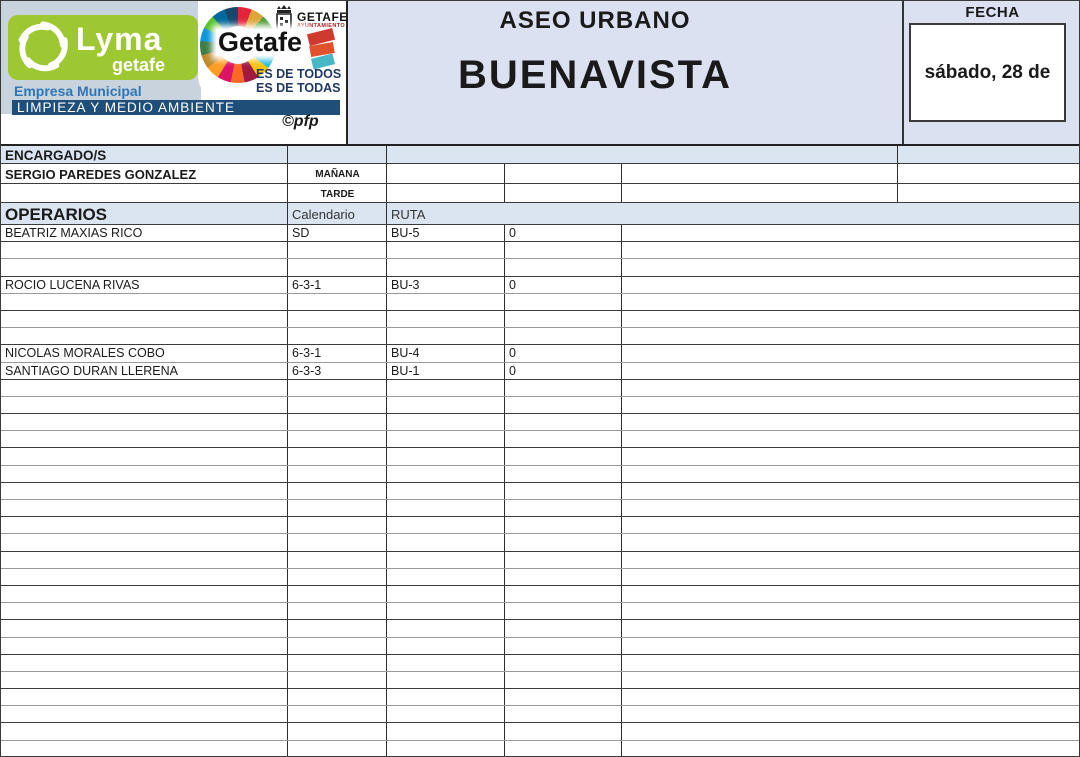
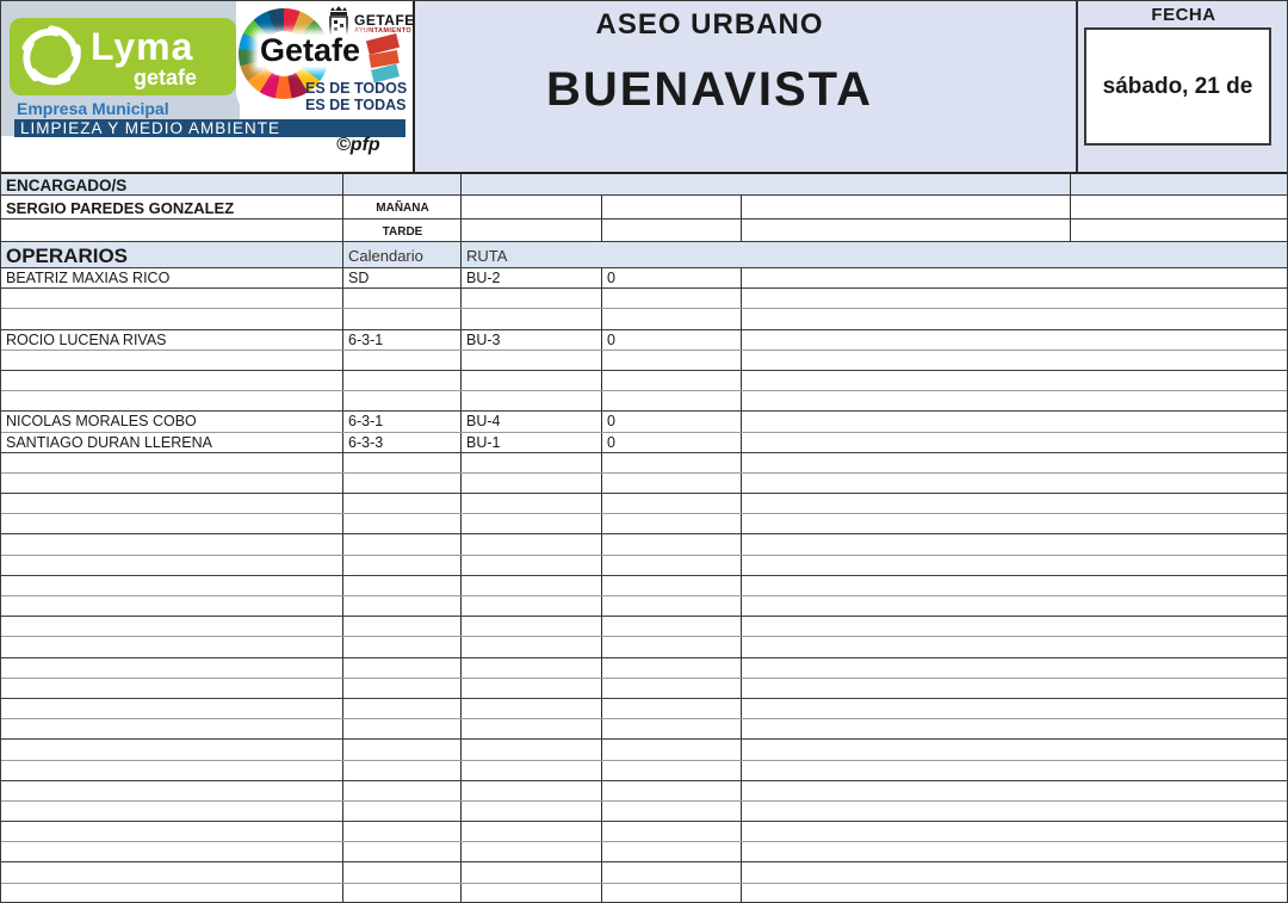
  Lyma
  getafe
  GETAFE
  Getafe
  ES DE TODOS
  ES DE TODAS
  Empresa Municipal
  LIMPIEZA Y MEDIO AMBIENTE
  ©pfp
  ASEO URBANO
  BUENAVISTA
  FECHA
- sábado, 28 de
+ sábado, 21 de
  ENCARGADO/S
  SERGIO PAREDES GONZALEZ
  MAÑANA
  TARDE
  OPERARIOS
  Calendario
  RUTA
  BEATRIZ MAXIAS RICO
  SD
- BU-5
+ BU-2
  0
  ROCIO LUCENA RIVAS
  6-3-1
  BU-3
  0
  NICOLAS MORALES COBO
  6-3-1
  BU-4
  0
  SANTIAGO DURAN LLERENA
  6-3-3
  BU-1
  0
